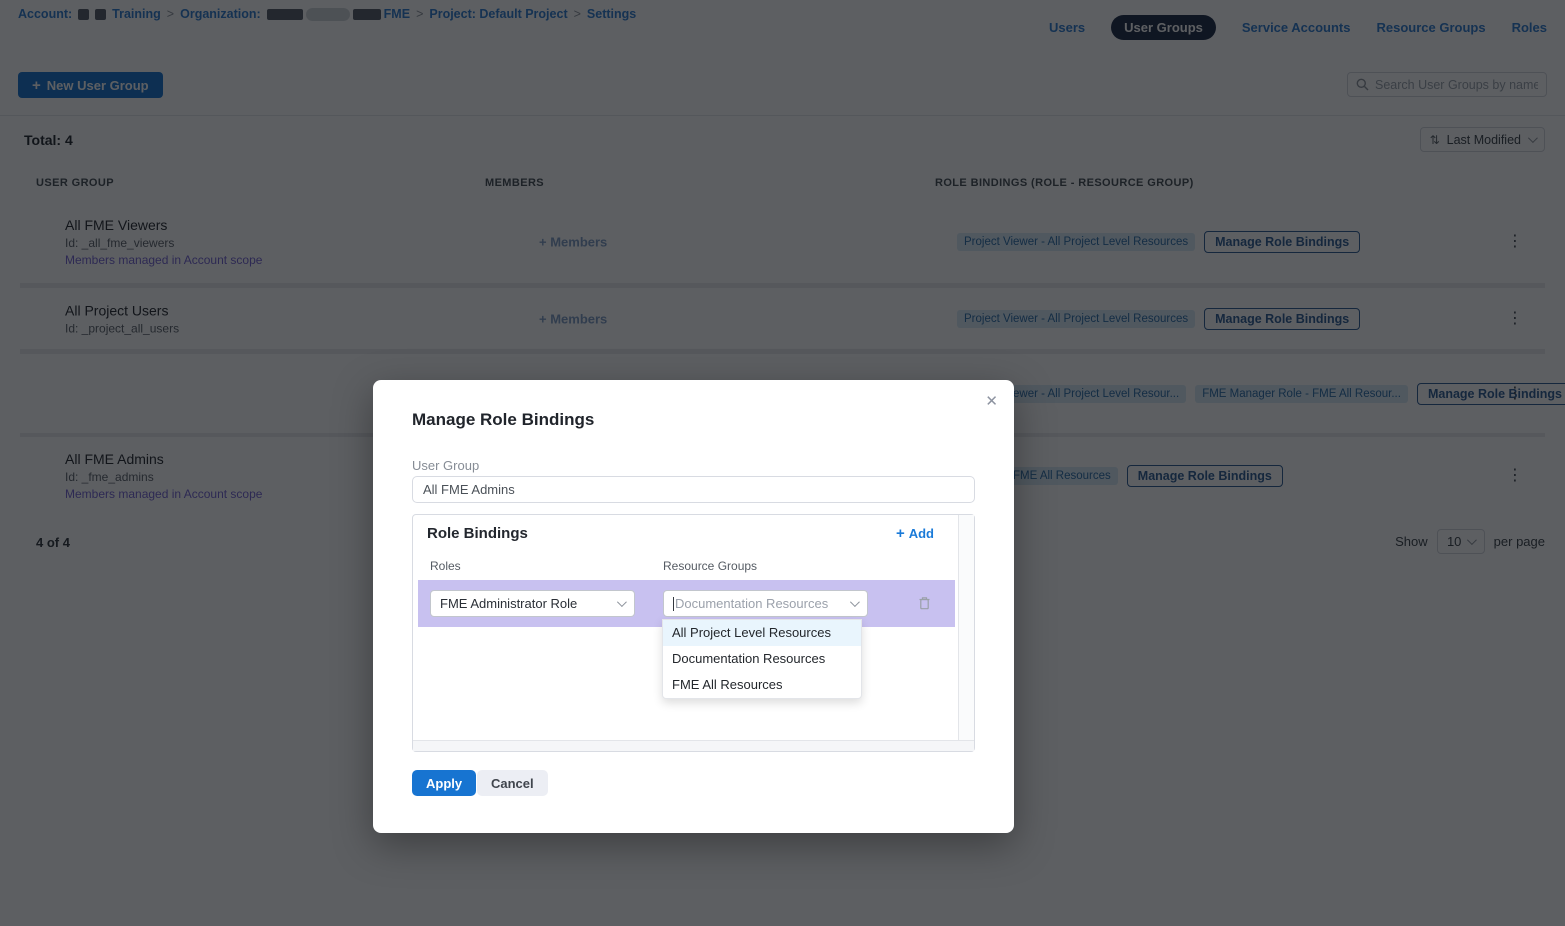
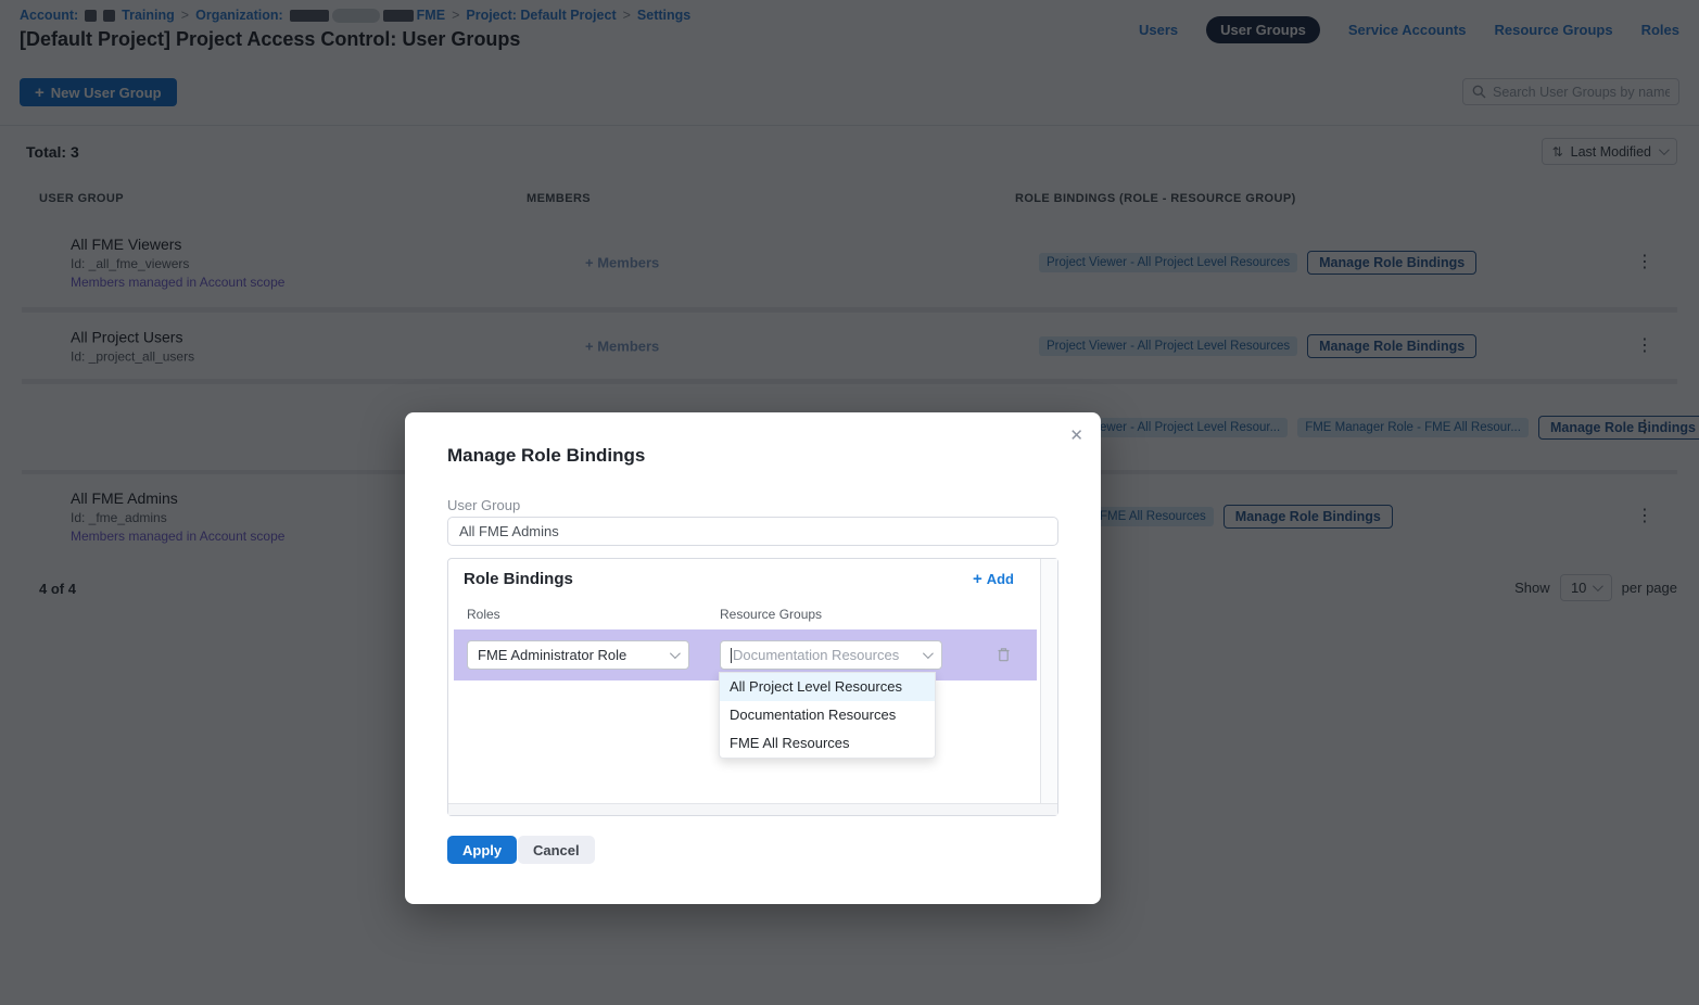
  Account:
  Training
  >
  Organization:
  FME
  >
  Project: Default Project
  >
  Settings
+ [Default Project] Project Access Control: User Groups
  Users
  User Groups
  Service Accounts
  Resource Groups
  Roles
  +
  New User Group
  Search User Groups by name
- Total: 4
+ Total: 3
  ⇅
  Last Modified
  USER GROUP
  MEMBERS
  ROLE BINDINGS (ROLE - RESOURCE GROUP)
  All FME Viewers
  Id: _all_fme_viewers
  Members managed in Account scope
  + Members
  Project Viewer - All Project Level Resources
  Manage Role Bindings
  ⋮
  All Project Users
  Id: _project_all_users
  + Members
  Project Viewer - All Project Level Resources
  Manage Role Bindings
  ⋮
  ewer - All Project Level Resour...
  FME Manager Role - FME All Resour...
  Manage Role Bindings
  ⋮
  All FME Admins
  Id: _fme_admins
  Members managed in Account scope
  FME All Resources
  Manage Role Bindings
  ⋮
  4 of 4
  Show
  10
  per page
  ✕
  Manage Role Bindings
  User Group
  All FME Admins
  Role Bindings
  +
  Add
  Roles
  Resource Groups
  FME Administrator Role
  Documentation Resources
  All Project Level Resources
  Documentation Resources
  FME All Resources
  Apply
  Cancel
